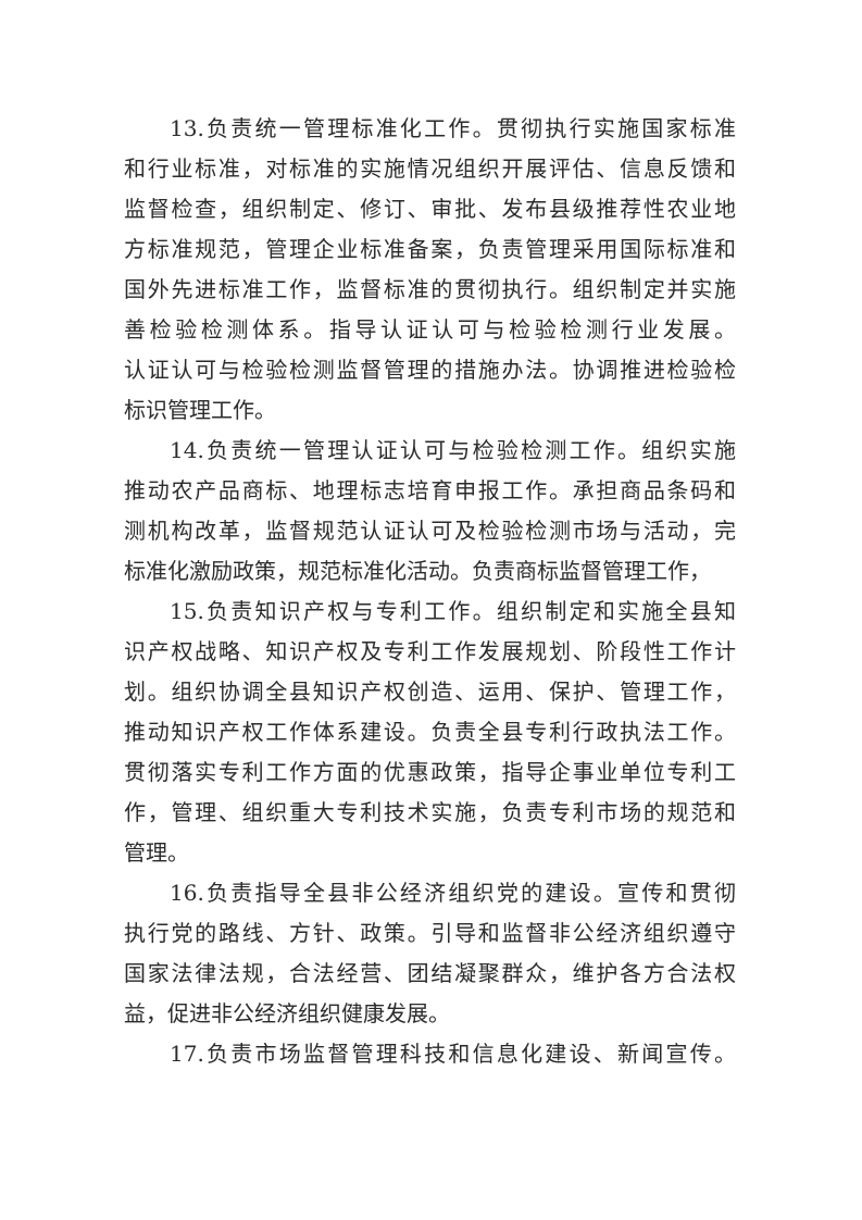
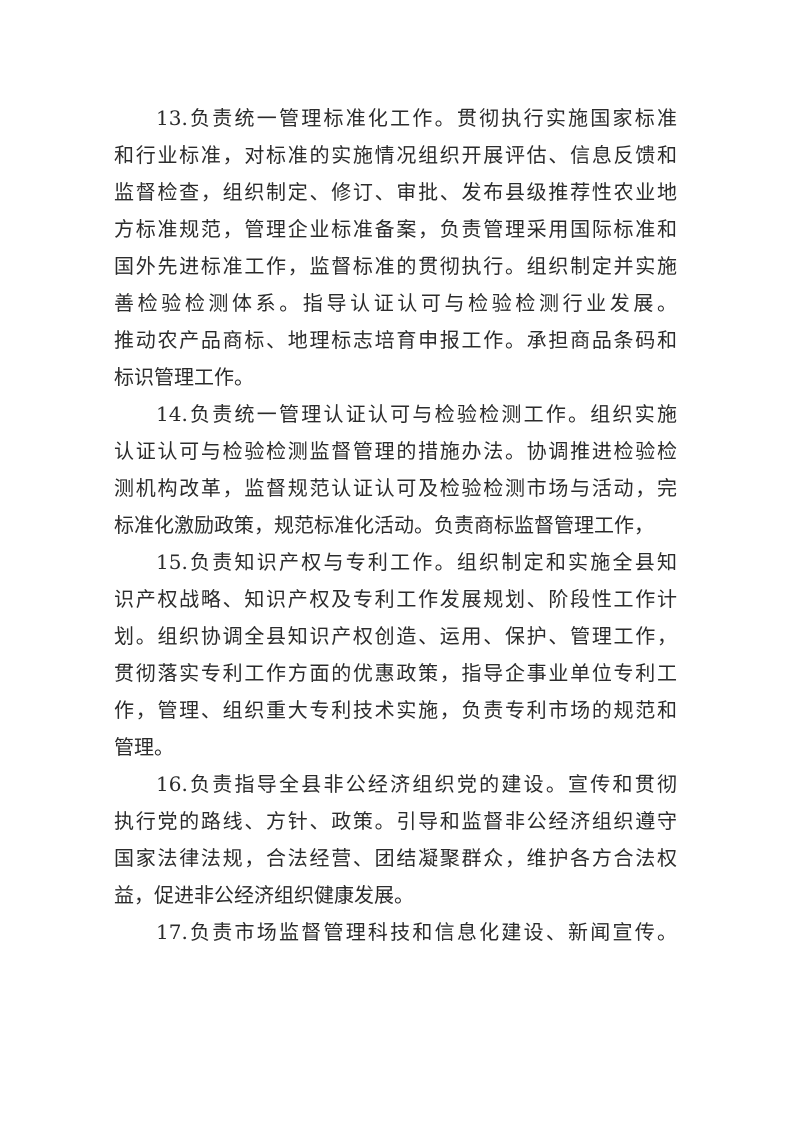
  13.负责统一管理标准化工作。贯彻执行实施国家标准
  和行业标准，对标准的实施情况组织开展评估、信息反馈和
  监督检查，组织制定、修订、审批、发布县级推荐性农业地
  方标准规范，管理企业标准备案，负责管理采用国际标准和
  国外先进标准工作，监督标准的贯彻执行。组织制定并实施
  善检验检测体系。指导认证认可与检验检测行业发展。
- 认证认可与检验检测监督管理的措施办法。协调推进检验检
+ 推动农产品商标、地理标志培育申报工作。承担商品条码和
  标识管理工作。
  14.负责统一管理认证认可与检验检测工作。组织实施
- 推动农产品商标、地理标志培育申报工作。承担商品条码和
+ 认证认可与检验检测监督管理的措施办法。协调推进检验检
  测机构改革，监督规范认证认可及检验检测市场与活动，完
  标准化激励政策，规范标准化活动。负责商标监督管理工作，
  15.负责知识产权与专利工作。组织制定和实施全县知
  识产权战略、知识产权及专利工作发展规划、阶段性工作计
  划。组织协调全县知识产权创造、运用、保护、管理工作，
- 推动知识产权工作体系建设。负责全县专利行政执法工作。
  贯彻落实专利工作方面的优惠政策，指导企事业单位专利工
  作，管理、组织重大专利技术实施，负责专利市场的规范和
  管理。
  16.负责指导全县非公经济组织党的建设。宣传和贯彻
  执行党的路线、方针、政策。引导和监督非公经济组织遵守
  国家法律法规，合法经营、团结凝聚群众，维护各方合法权
  益，促进非公经济组织健康发展。
  17.负责市场监督管理科技和信息化建设、新闻宣传。
